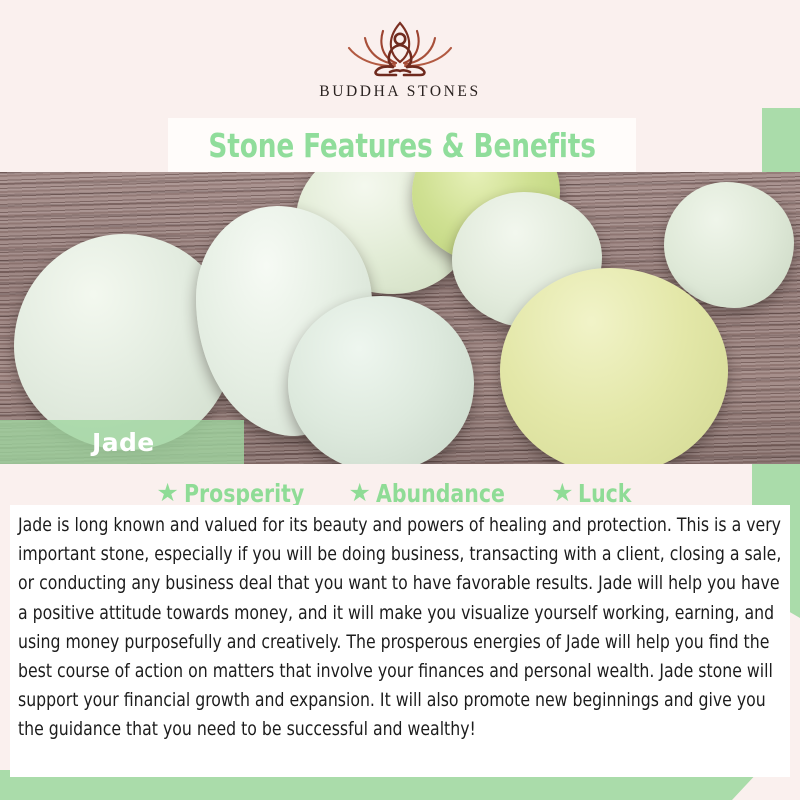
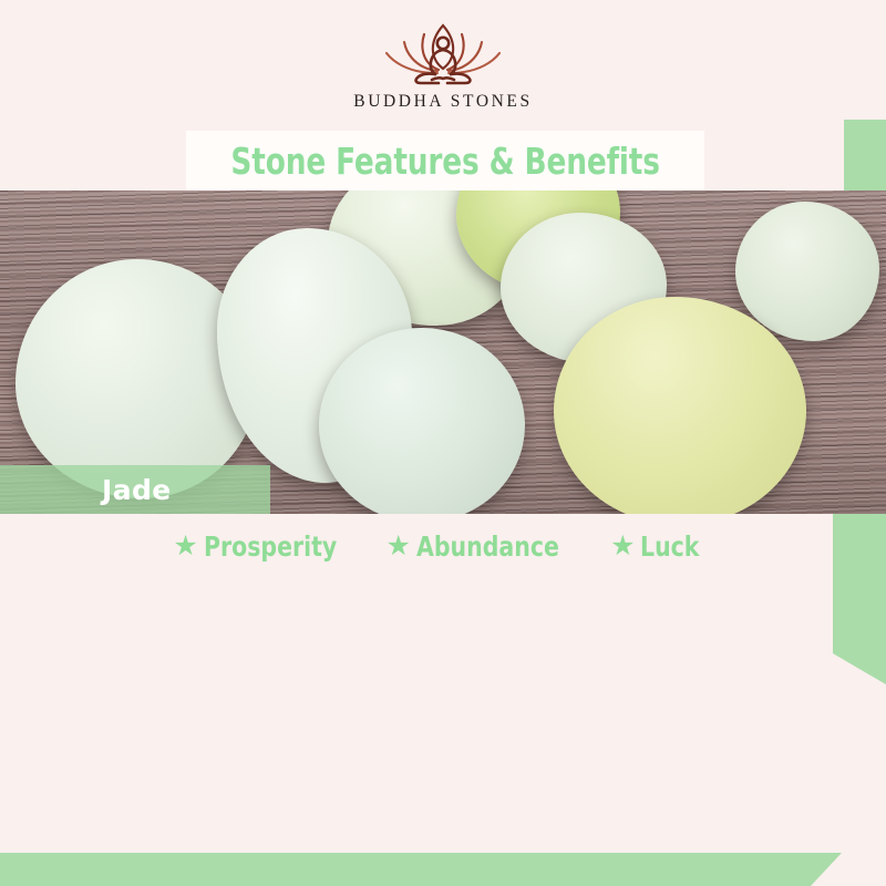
  BUDDHA STONES
  Stone Features & Benefits
  Jade
  ★
  Prosperity
  ★
  Abundance
  ★
  Luck
- Jade is long known and valued for its beauty and powers of healing and protection. This is a very important stone, especially if you will be doing business, transacting with a client, closing a sale, or conducting any business deal that you want to have favorable results. Jade will help you have a positive attitude towards money, and it will make you visualize yourself working, earning, and using money purposefully and creatively. The prosperous energies of Jade will help you find the best course of action on matters that involve your finances and personal wealth. Jade stone will support your financial growth and expansion. It will also promote new beginnings and give you the guidance that you need to be successful and wealthy!
